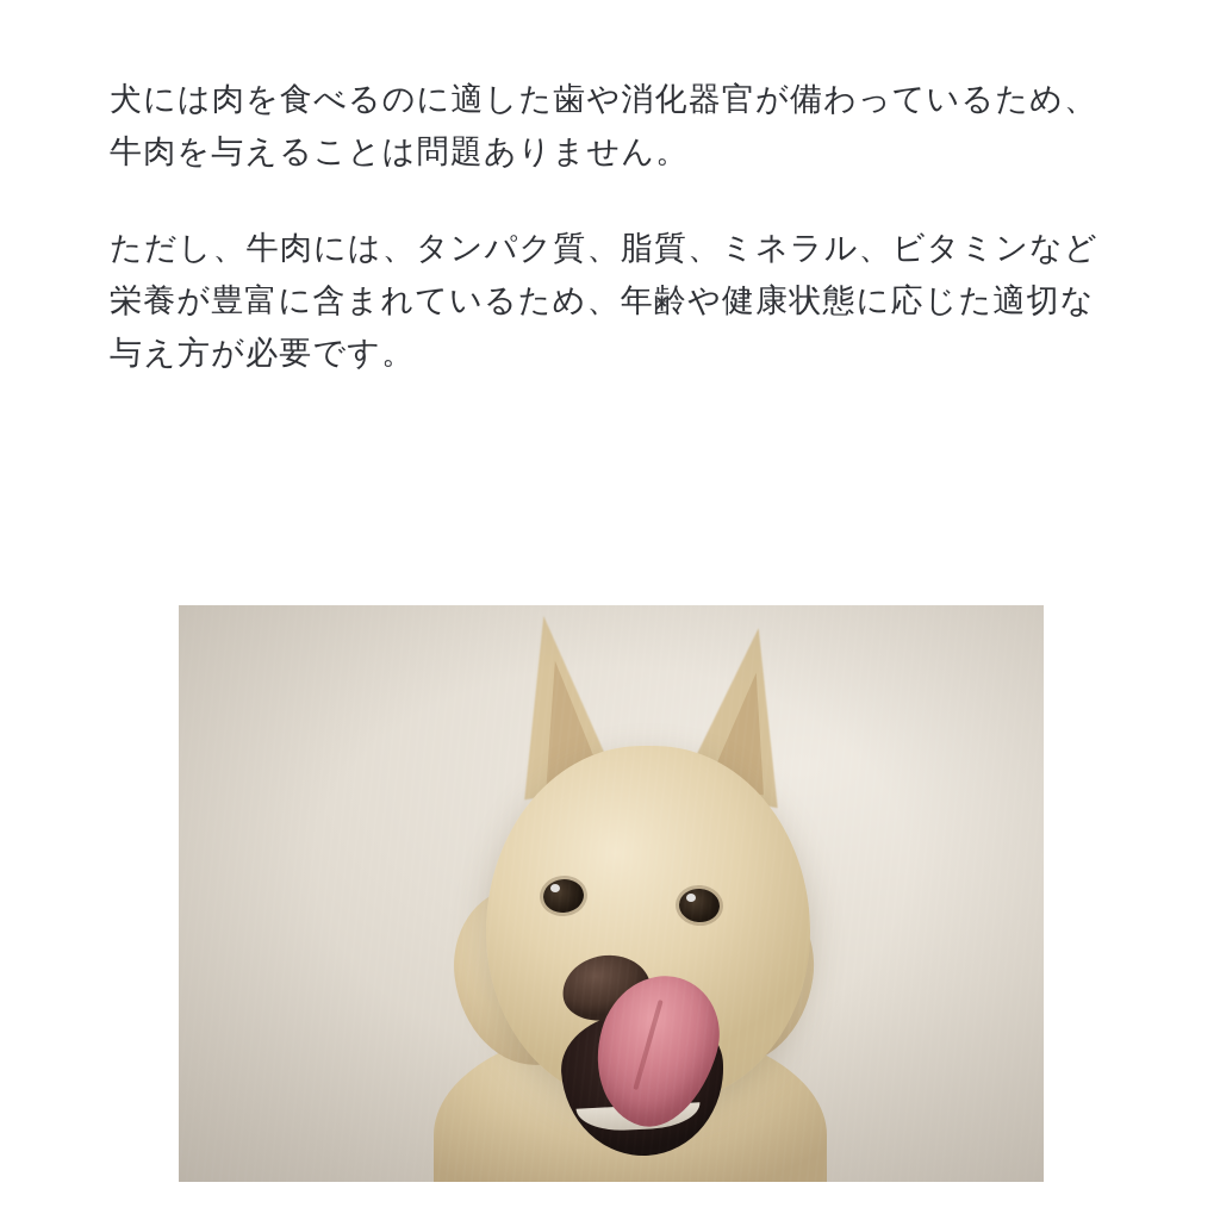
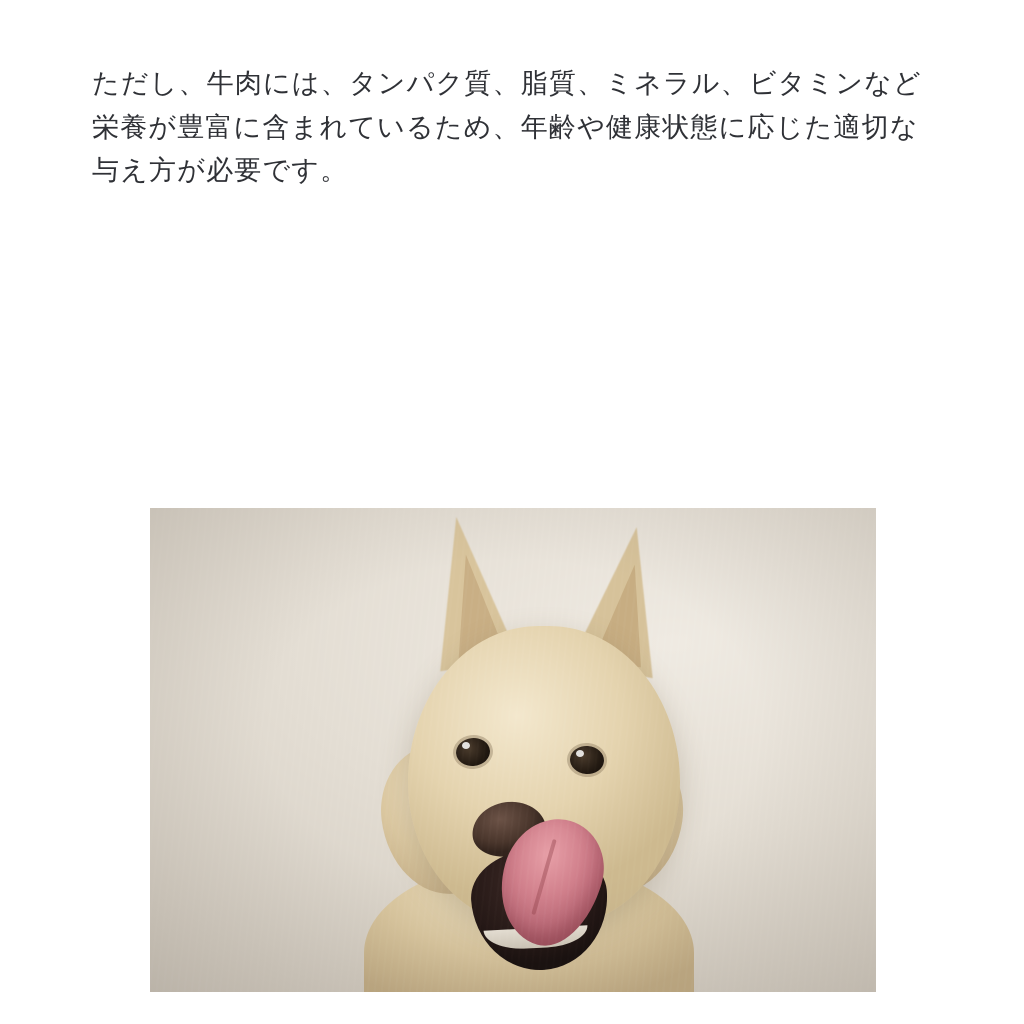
- 犬には肉を食べるのに適した歯や消化器官が備わっているため、牛肉を与えることは問題ありません。
  ただし、牛肉には、タンパク質、脂質、ミネラル、ビタミンなど栄養が豊富に含まれているため、年齢や健康状態に応じた適切な与え方が必要です。
